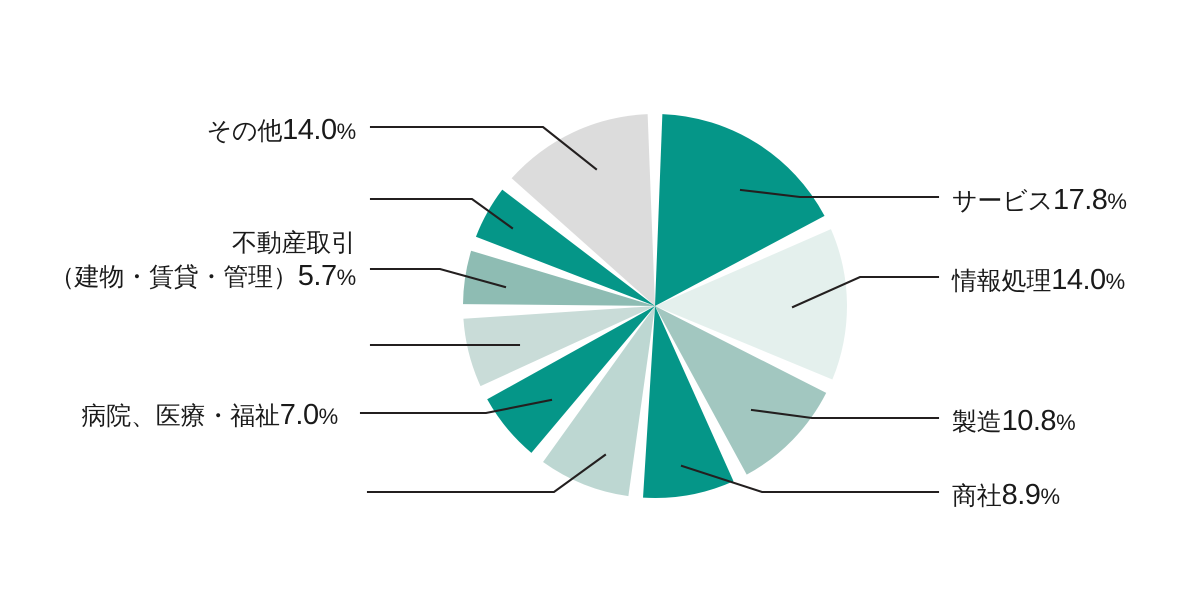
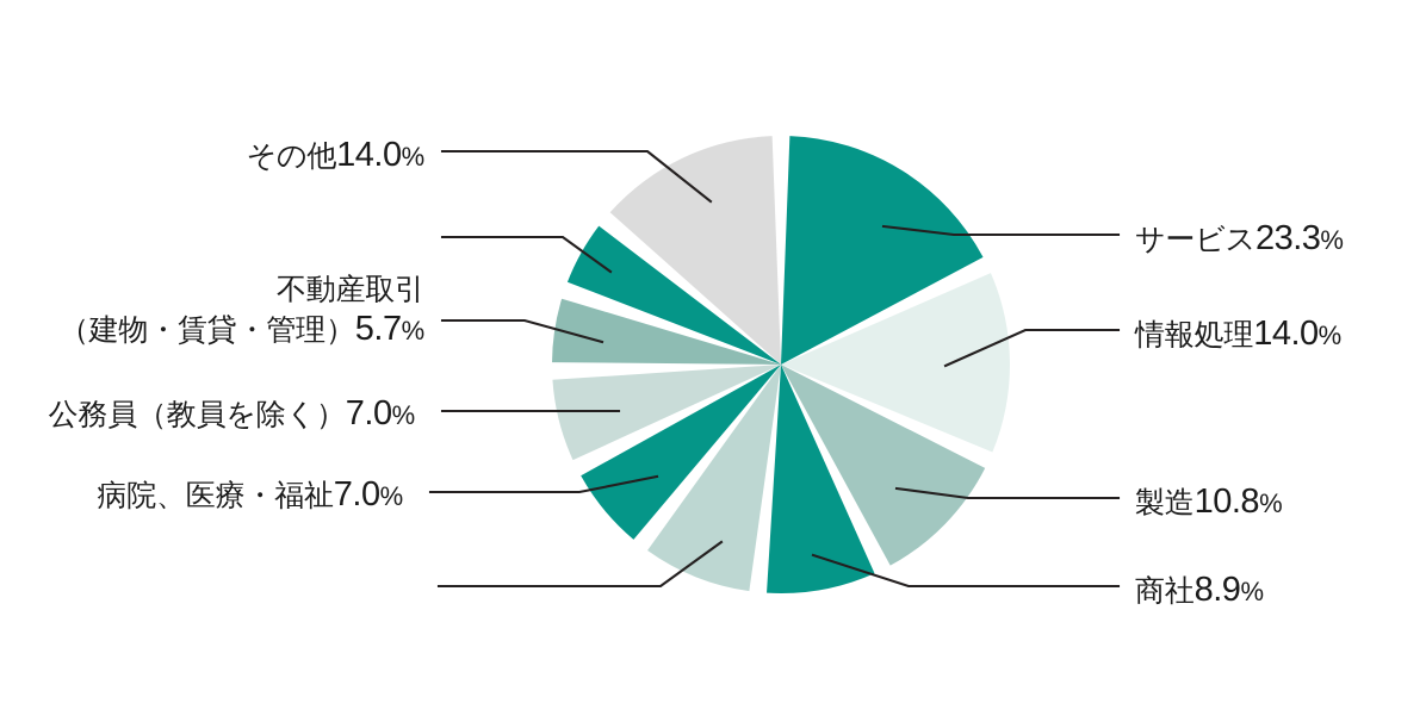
- サービス17.8%
+ サービス23.3%
  情報処理14.0%
  製造10.8%
  商社8.9%
  その他14.0%
  不動産取引
  （建物・賃貸・管理）5.7%
+ 公務員（教員を除く）7.0%
  病院、医療・福祉7.0%
